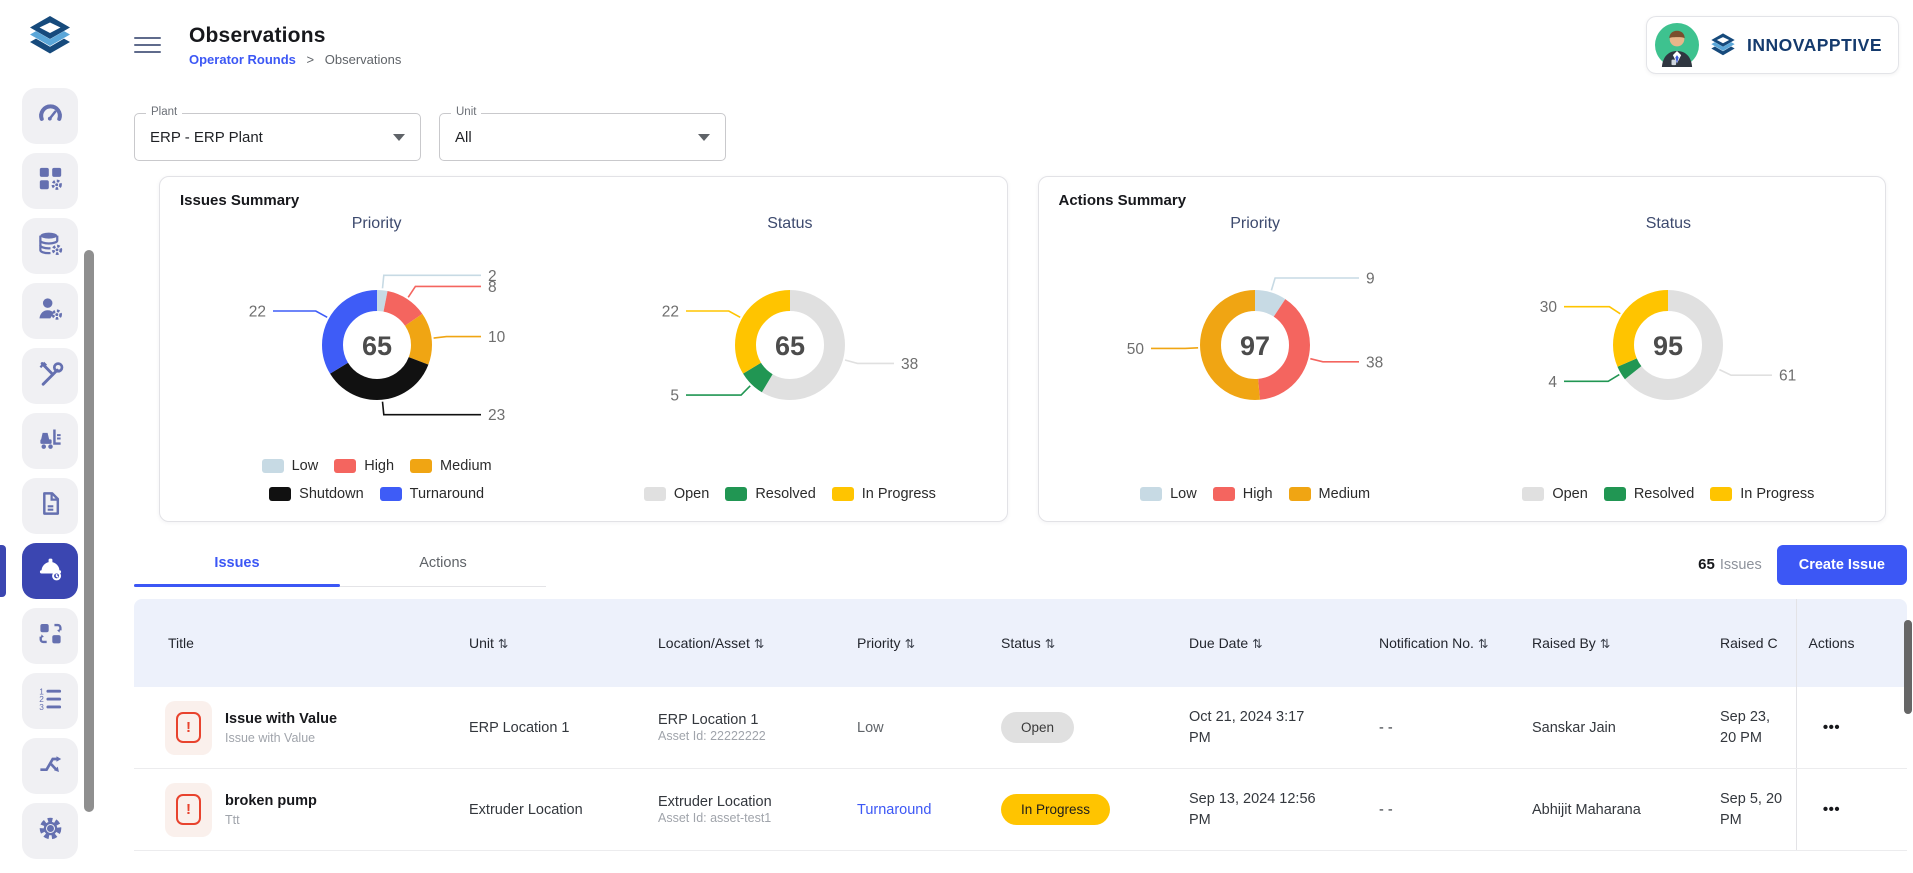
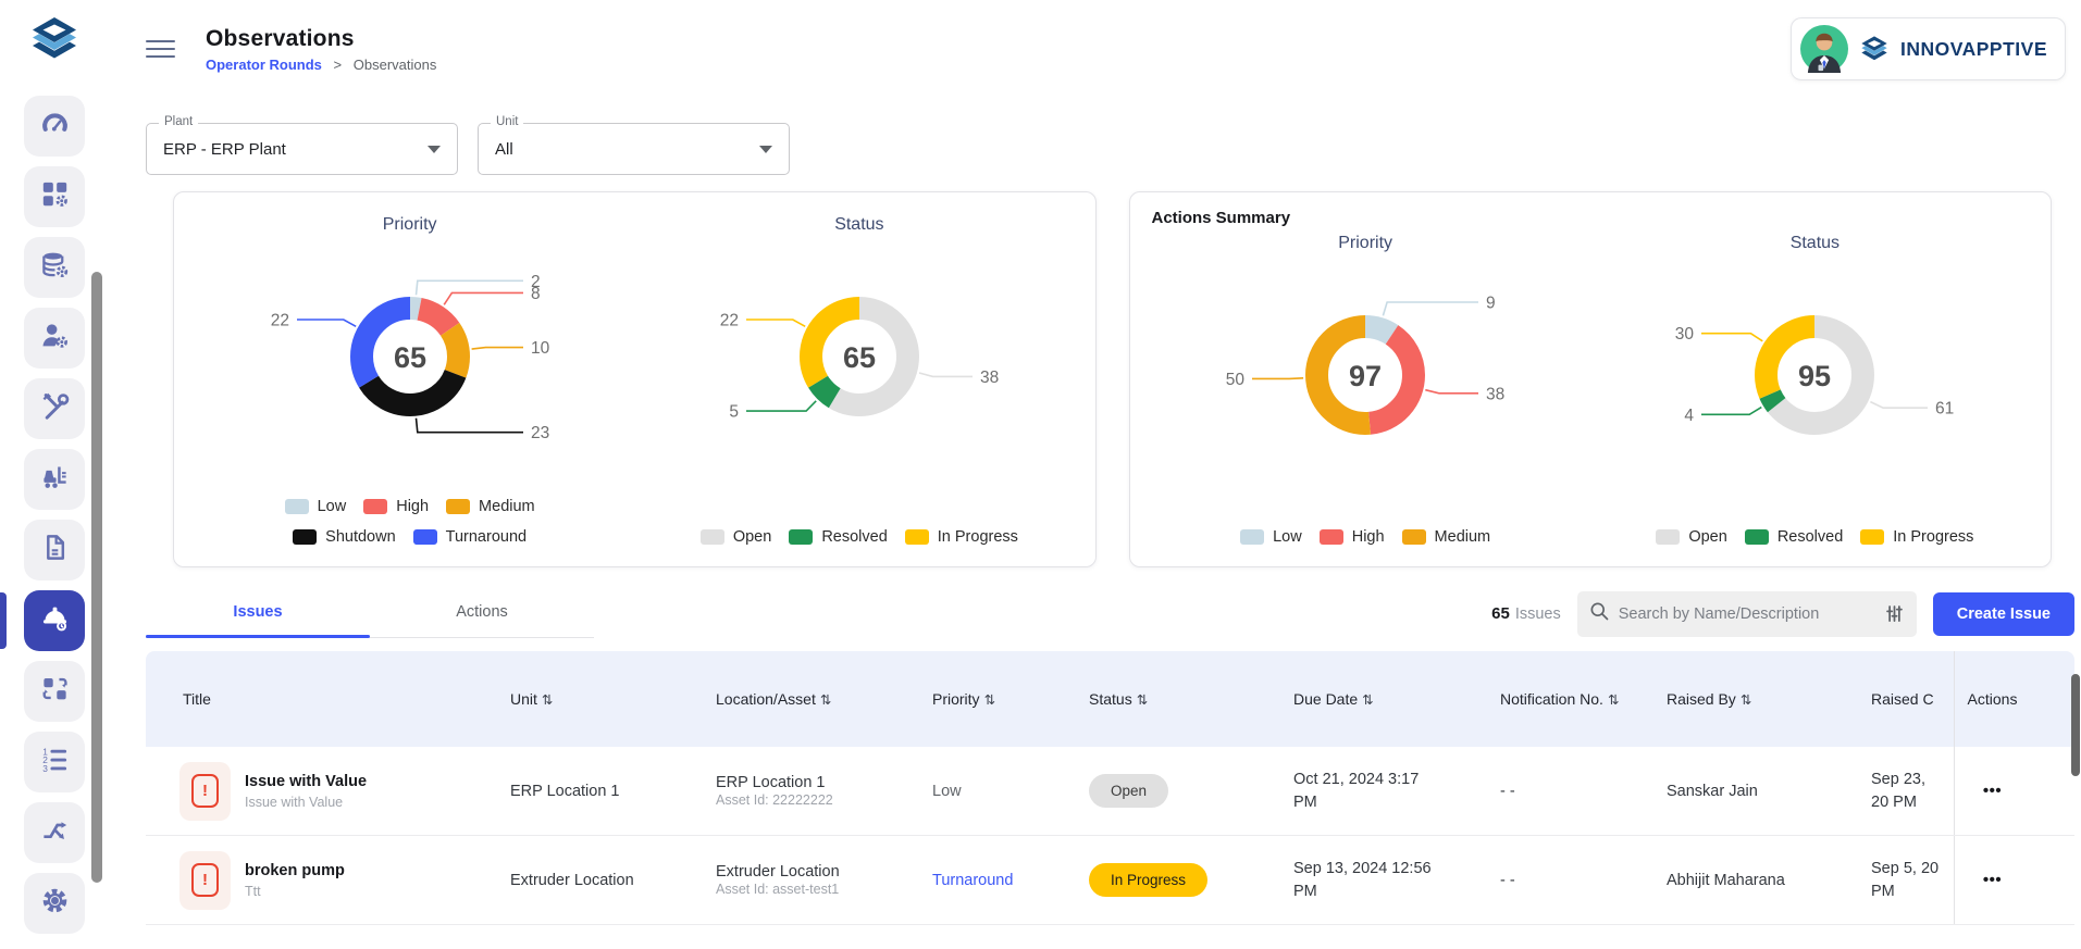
  1
  2
  3
  Observations
  Operator Rounds > Observations
  INNOVAPPTIVE
  Plant
  ERP - ERP Plant
  Unit
  All
- Issues Summary
  Priority
  2
  8
  10
  23
  22
  65
  Low
  High
  Medium
  Shutdown
  Turnaround
  Status
  38
  5
  22
  65
  Open
  Resolved
  In Progress
  Actions Summary
  Priority
  9
  38
  50
  97
  Low
  High
  Medium
  Status
  61
  4
  30
  95
  Open
  Resolved
  In Progress
  Issues
  Actions
  65 Issues
+ Search by Name/Description
  Create Issue
  Title
  Unit ⇅
  Location/Asset ⇅
  Priority ⇅
  Status ⇅
  Due Date ⇅
  Notification No. ⇅
  Raised By ⇅
  Raised C
  Actions
  !
  Issue with Value
  Issue with Value
  ERP Location 1
  ERP Location 1
  Asset Id: 22222222
  Low
  Open
  Oct 21, 2024 3:17 PM
  - -
  Sanskar Jain
  Sep 23, 20 PM
  •••
  !
  broken pump
  Ttt
  Extruder Location
  Extruder Location
  Asset Id: asset-test1
  Turnaround
  In Progress
  Sep 13, 2024 12:56 PM
  - -
  Abhijit Maharana
  Sep 5, 20 PM
  •••
